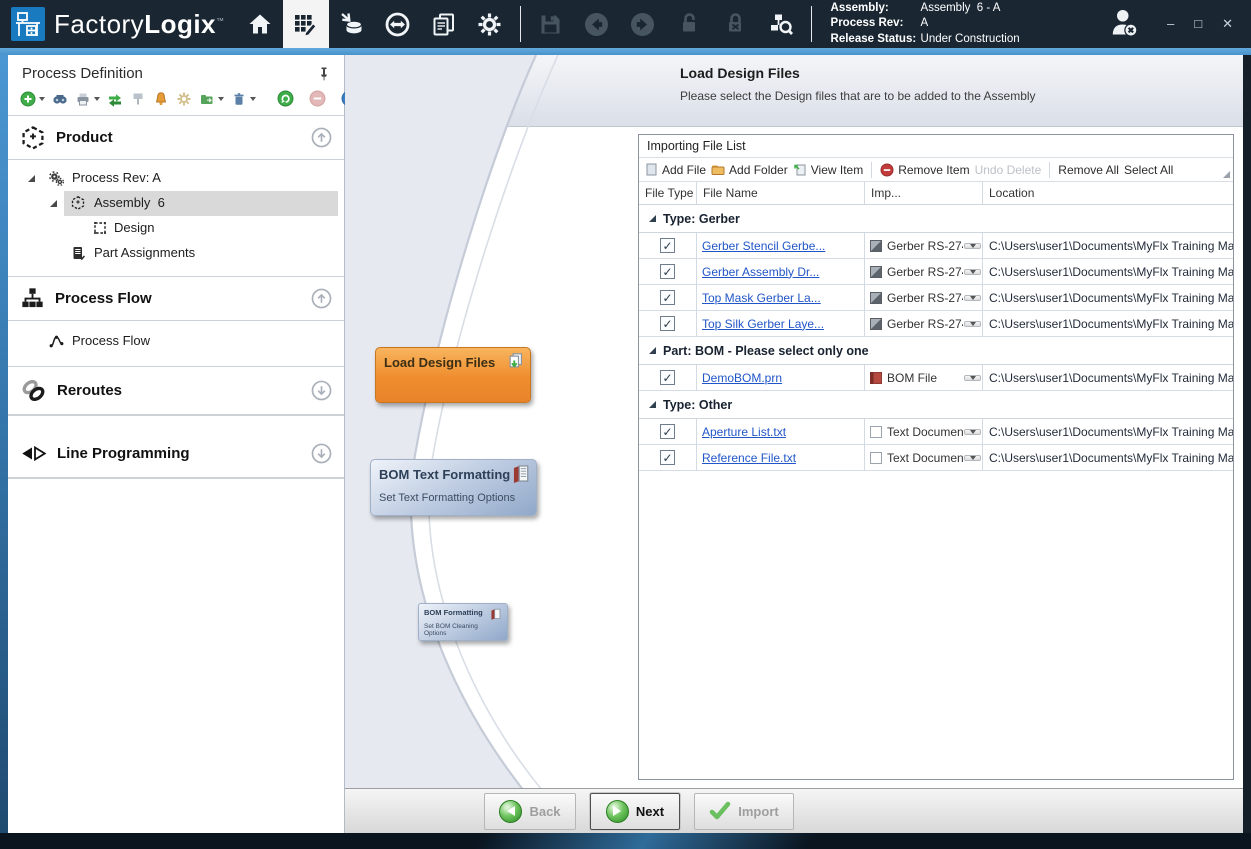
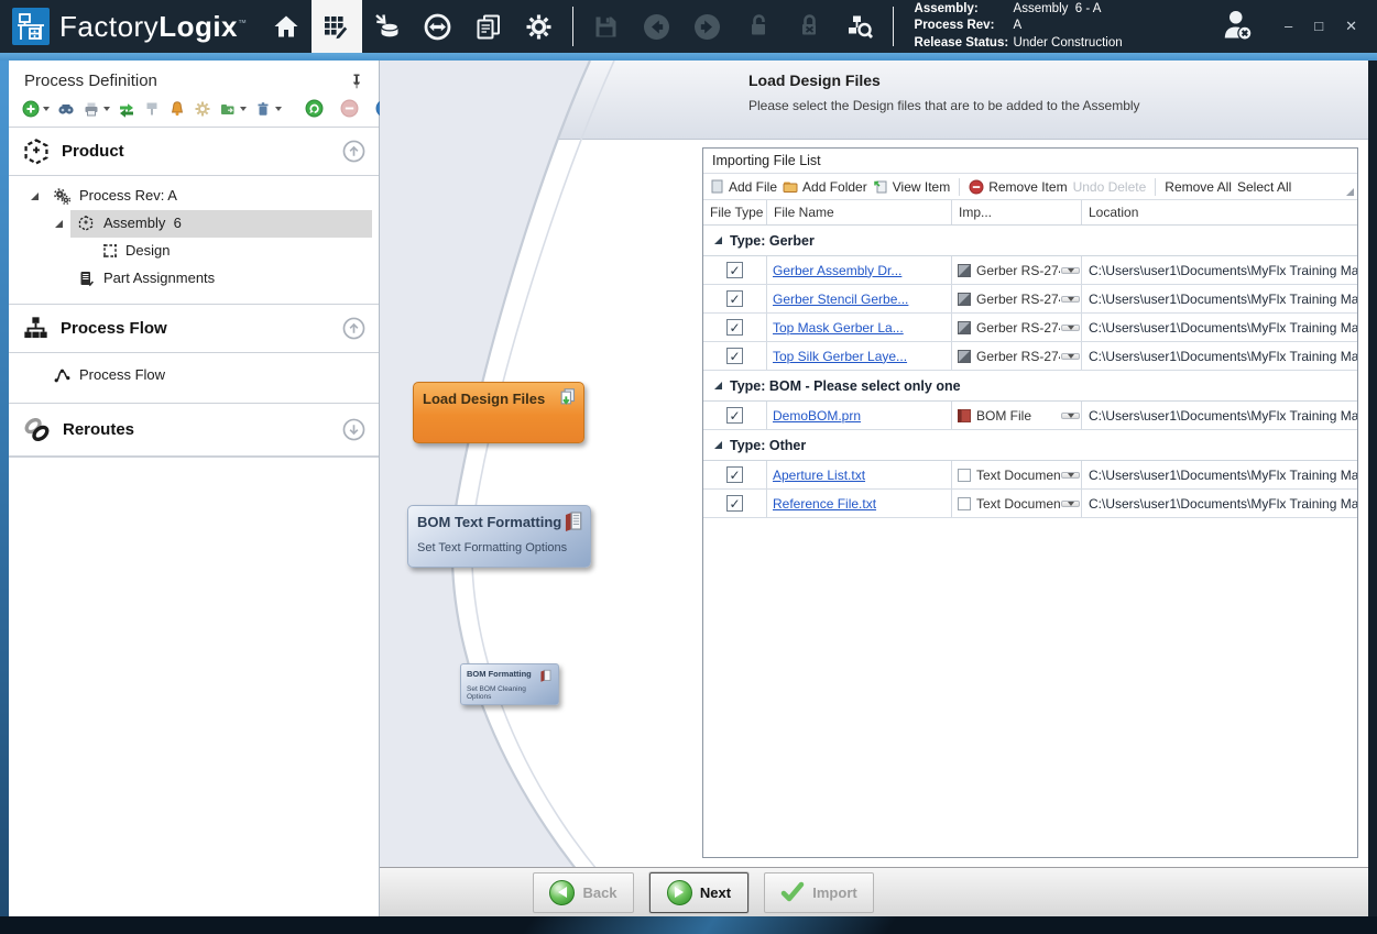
  FactoryLogix™
  Assembly:
  Assembly 6 - A
  Process Rev:
  A
  Release Status:
  Under Construction
  –
  □
  ✕
  Process Definition
  Product
  Process Rev: A
  Assembly 6
  Design
  Part Assignments
  Process Flow
  Process Flow
  Reroutes
- Line Programming
  Load Design Files
  Please select the Design files that are to be added to the Assembly
  Load Design Files
  BOM Text Formatting
  Set Text Formatting Options
  BOM Formatting
  Importing File List
  Add File
  Add Folder
  View Item
  Remove Item
  Undo Delete
  Remove All
  Select All
  File Type
  File Name
  Imp...
  Location
  Type: Gerber
  ✓
- Gerber Stencil Gerbe...
+ Gerber Assembly Dr...
  Gerber RS-27
  C:\Users\user1\Documents\MyFlx Training Ma
  ✓
- Gerber Assembly Dr...
+ Gerber Stencil Gerbe...
  Gerber RS-27
  C:\Users\user1\Documents\MyFlx Training Ma
  ✓
  Top Mask Gerber La...
  Gerber RS-27
  C:\Users\user1\Documents\MyFlx Training Ma
  ✓
  Top Silk Gerber Laye...
  Gerber RS-27
  C:\Users\user1\Documents\MyFlx Training Ma
- Part: BOM - Please select only one
+ Type: BOM - Please select only one
  ✓
  DemoBOM.prn
  BOM File
  C:\Users\user1\Documents\MyFlx Training Ma
  Type: Other
  ✓
  Aperture List.txt
  Text Documen
  C:\Users\user1\Documents\MyFlx Training Ma
  ✓
  Reference File.txt
  Text Documen
  C:\Users\user1\Documents\MyFlx Training Ma
  Back
  Next
  Import
